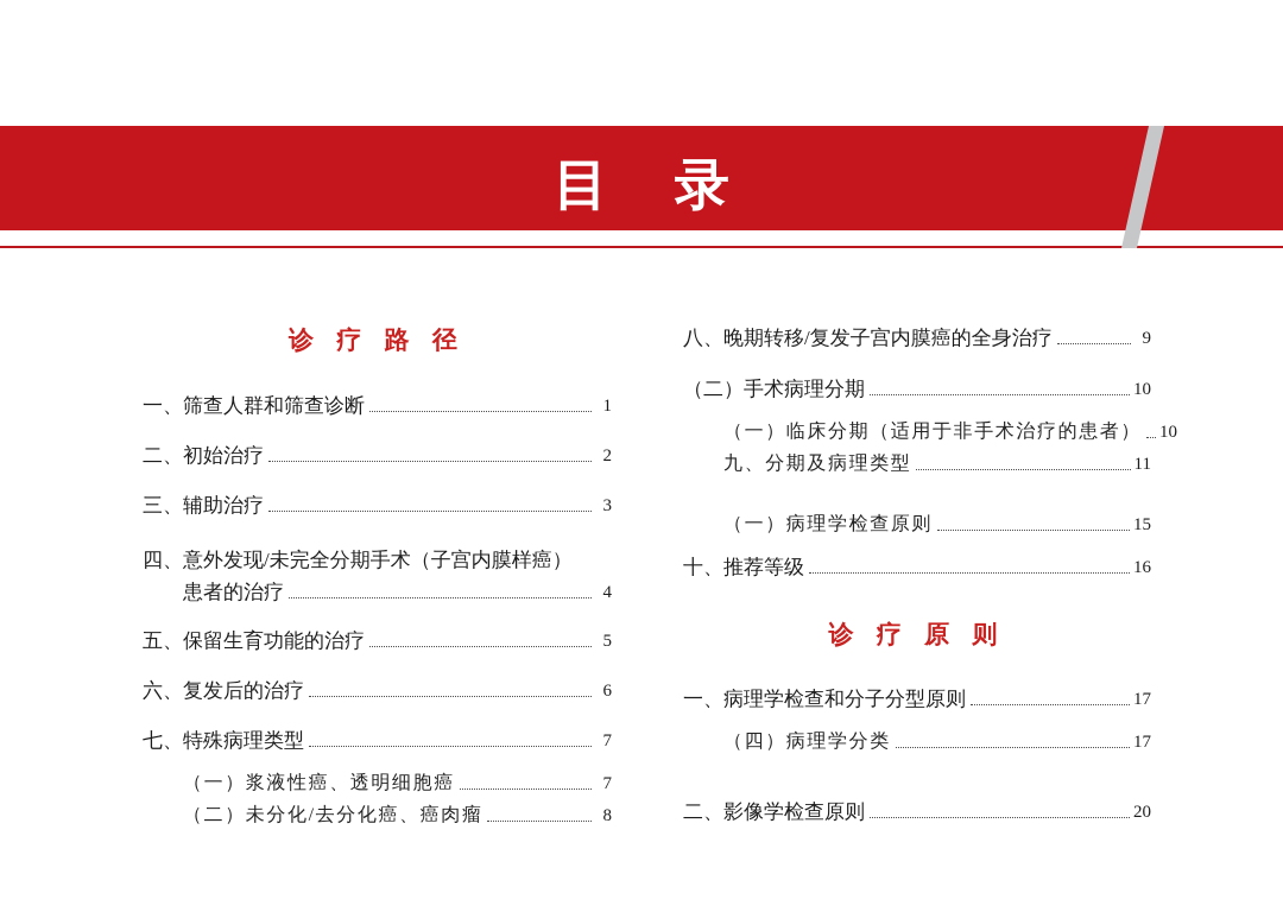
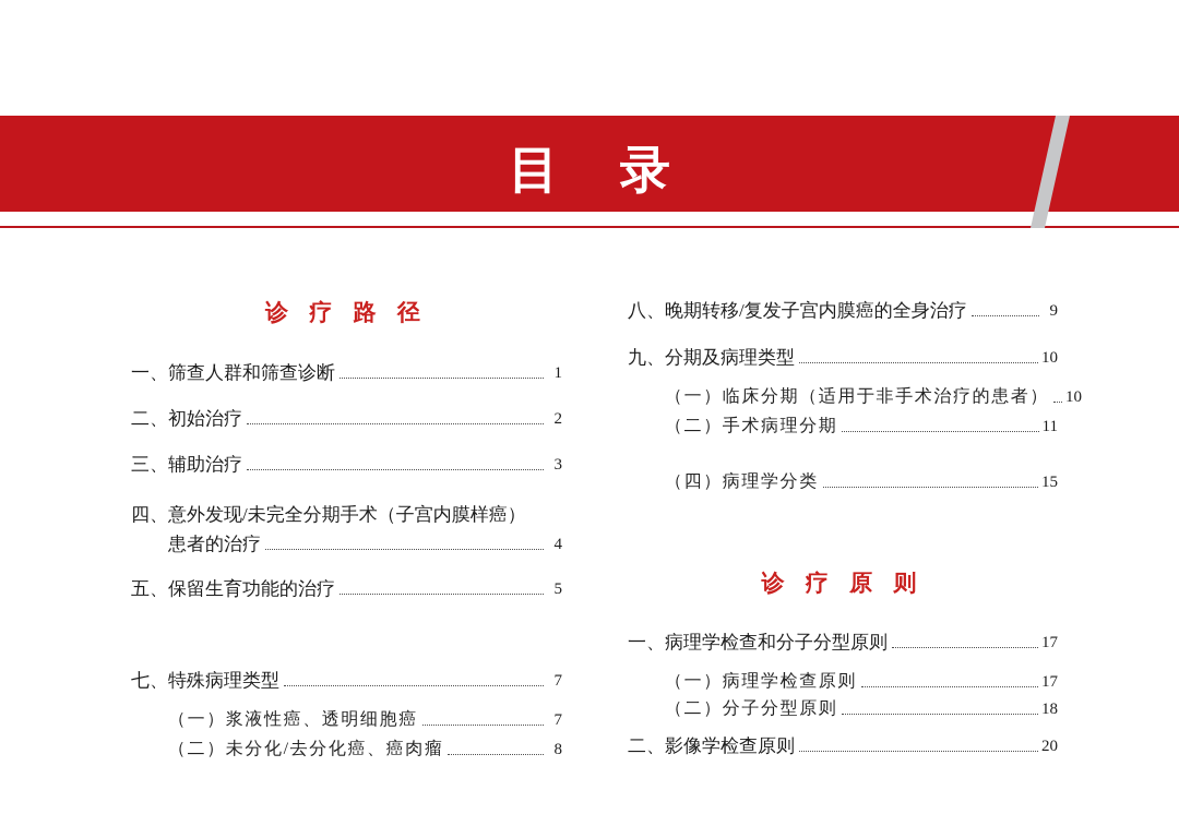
  目 录
  诊 疗 路 径
  一、筛查人群和筛查诊断
  1
  二、初始治疗
  2
  三、辅助治疗
  3
  四、意外发现/未完全分期手术（子宫内膜样癌）
  患者的治疗
  4
  五、保留生育功能的治疗
  5
- 六、复发后的治疗
- 6
  七、特殊病理类型
  7
  （一）浆液性癌、透明细胞癌
  7
  （二）未分化/去分化癌、癌肉瘤
  8
  八、晚期转移/复发子宫内膜癌的全身治疗
  9
- （二）手术病理分期
+ 九、分期及病理类型
  10
  （一）临床分期（适用于非手术治疗的患者）
  10
- 九、分期及病理类型
+ （二）手术病理分期
  11
- （一）病理学检查原则
+ （四）病理学分类
  15
- 十、推荐等级
- 16
  诊 疗 原 则
  一、病理学检查和分子分型原则
  17
- （四）病理学分类
+ （一）病理学检查原则
  17
+ （二）分子分型原则
+ 18
  二、影像学检查原则
  20
